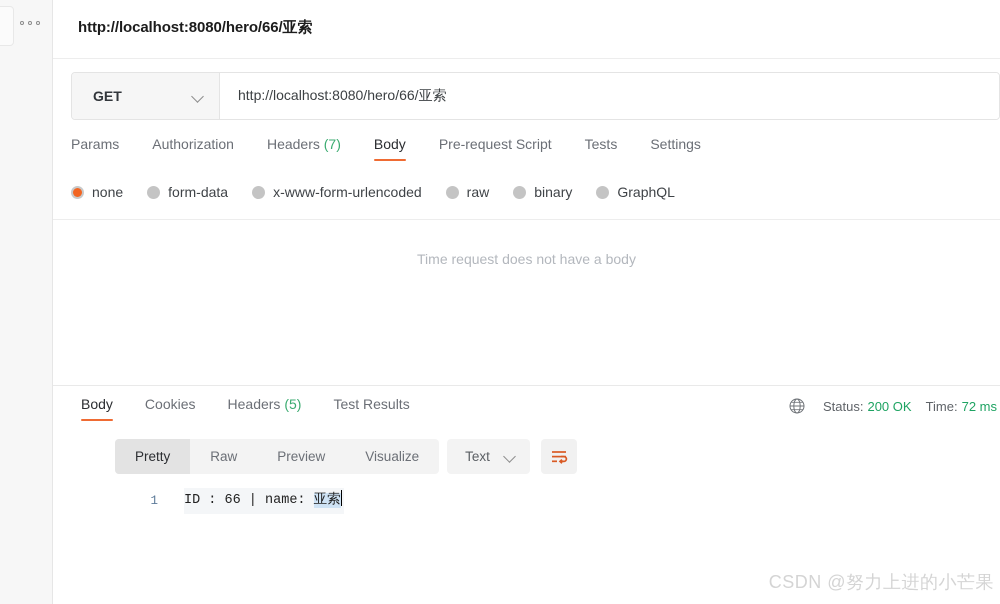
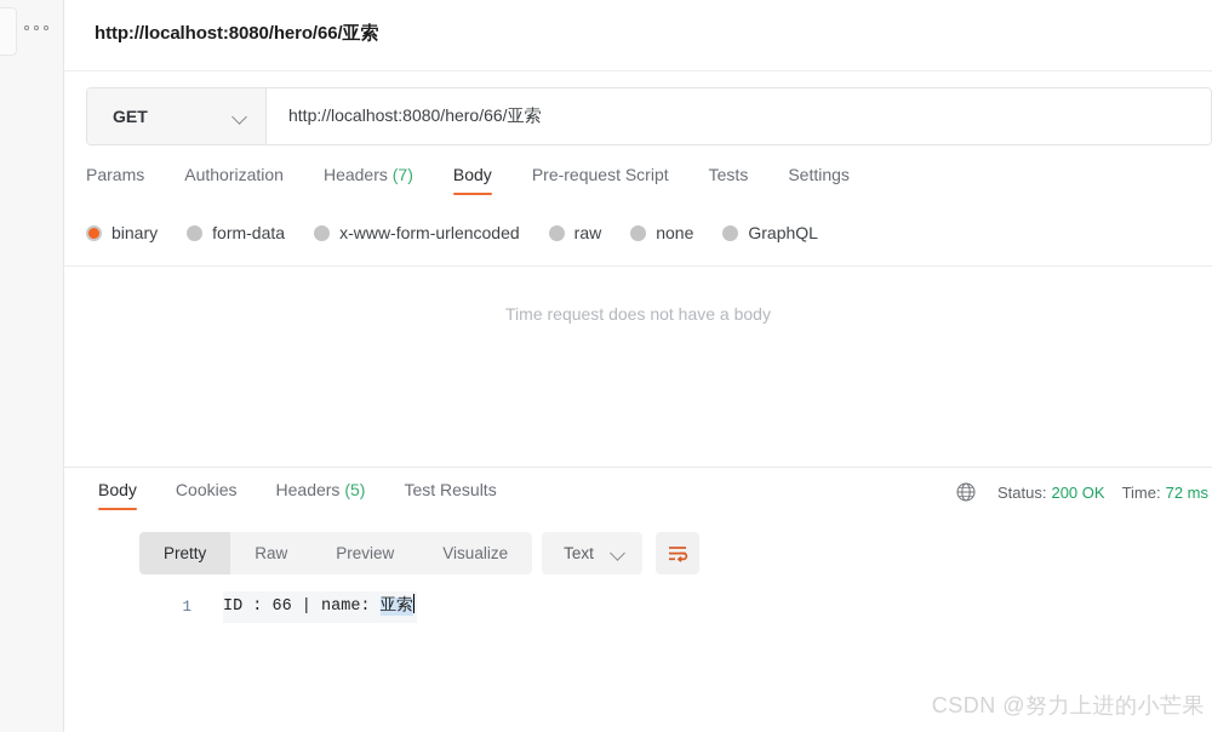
  http://localhost:8080/hero/66/亚索
  GET
  http://localhost:8080/hero/66/亚索
  Params
  Authorization
  Headers (7)
  Body
  Pre-request Script
  Tests
  Settings
- none
+ binary
  form-data
  x-www-form-urlencoded
  raw
- binary
+ none
  GraphQL
  Time request does not have a body
  Body
  Cookies
  Headers (5)
  Test Results
  Status:
  200 OK
  Time:
  72 ms
  Pretty
  Raw
  Preview
  Visualize
  Text
  1
  ID : 66 | name: 亚索
  CSDN @努力上进的小芒果
